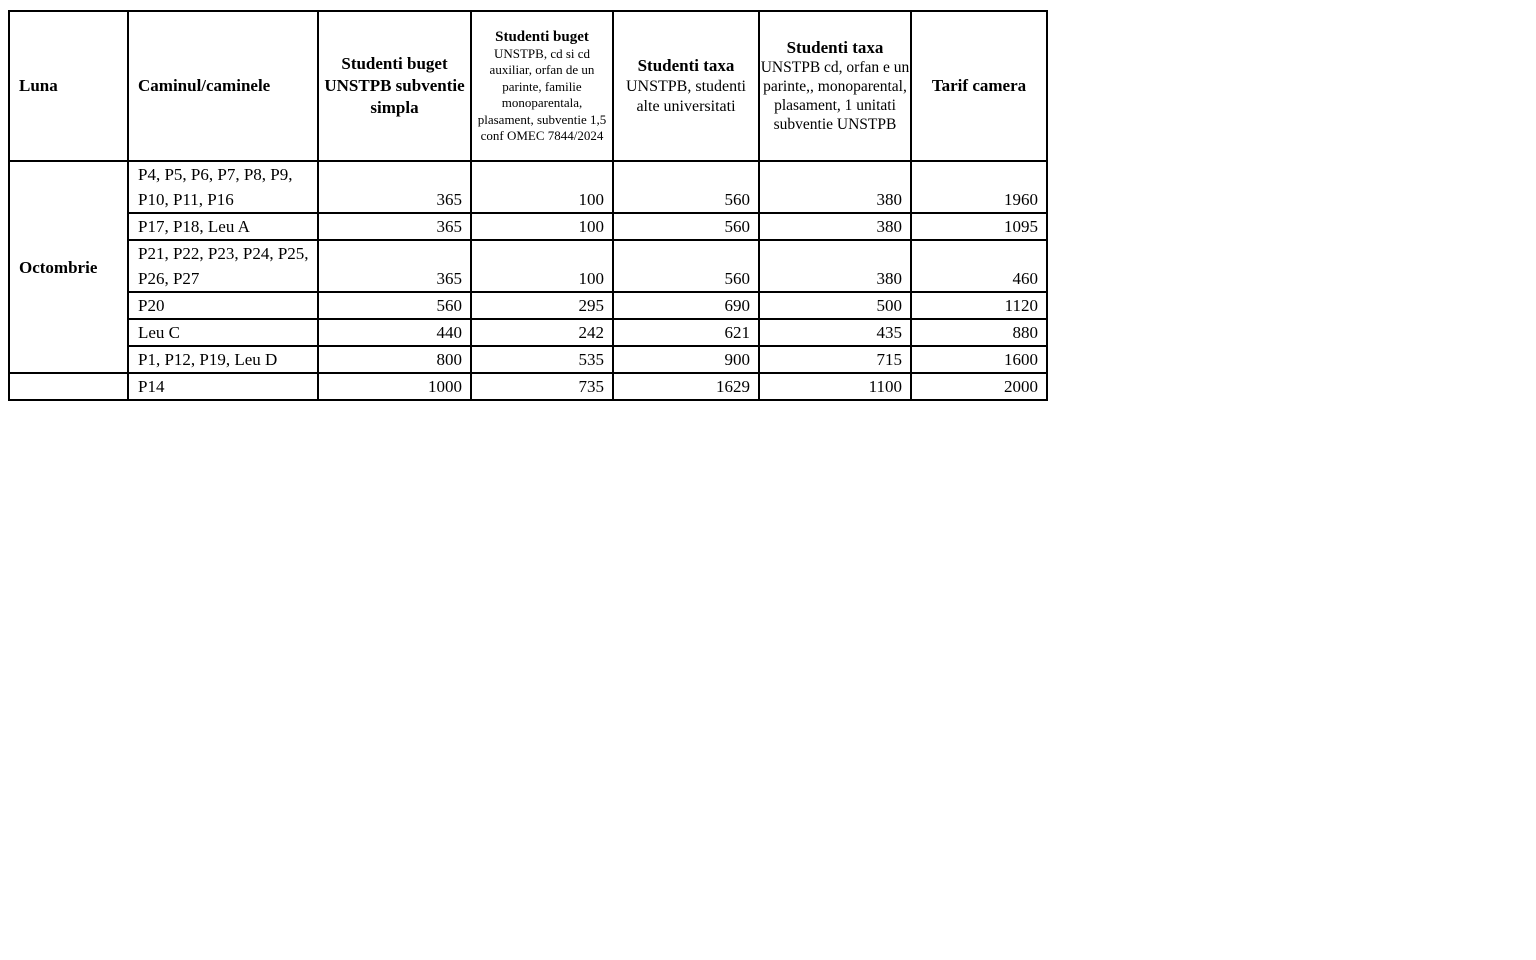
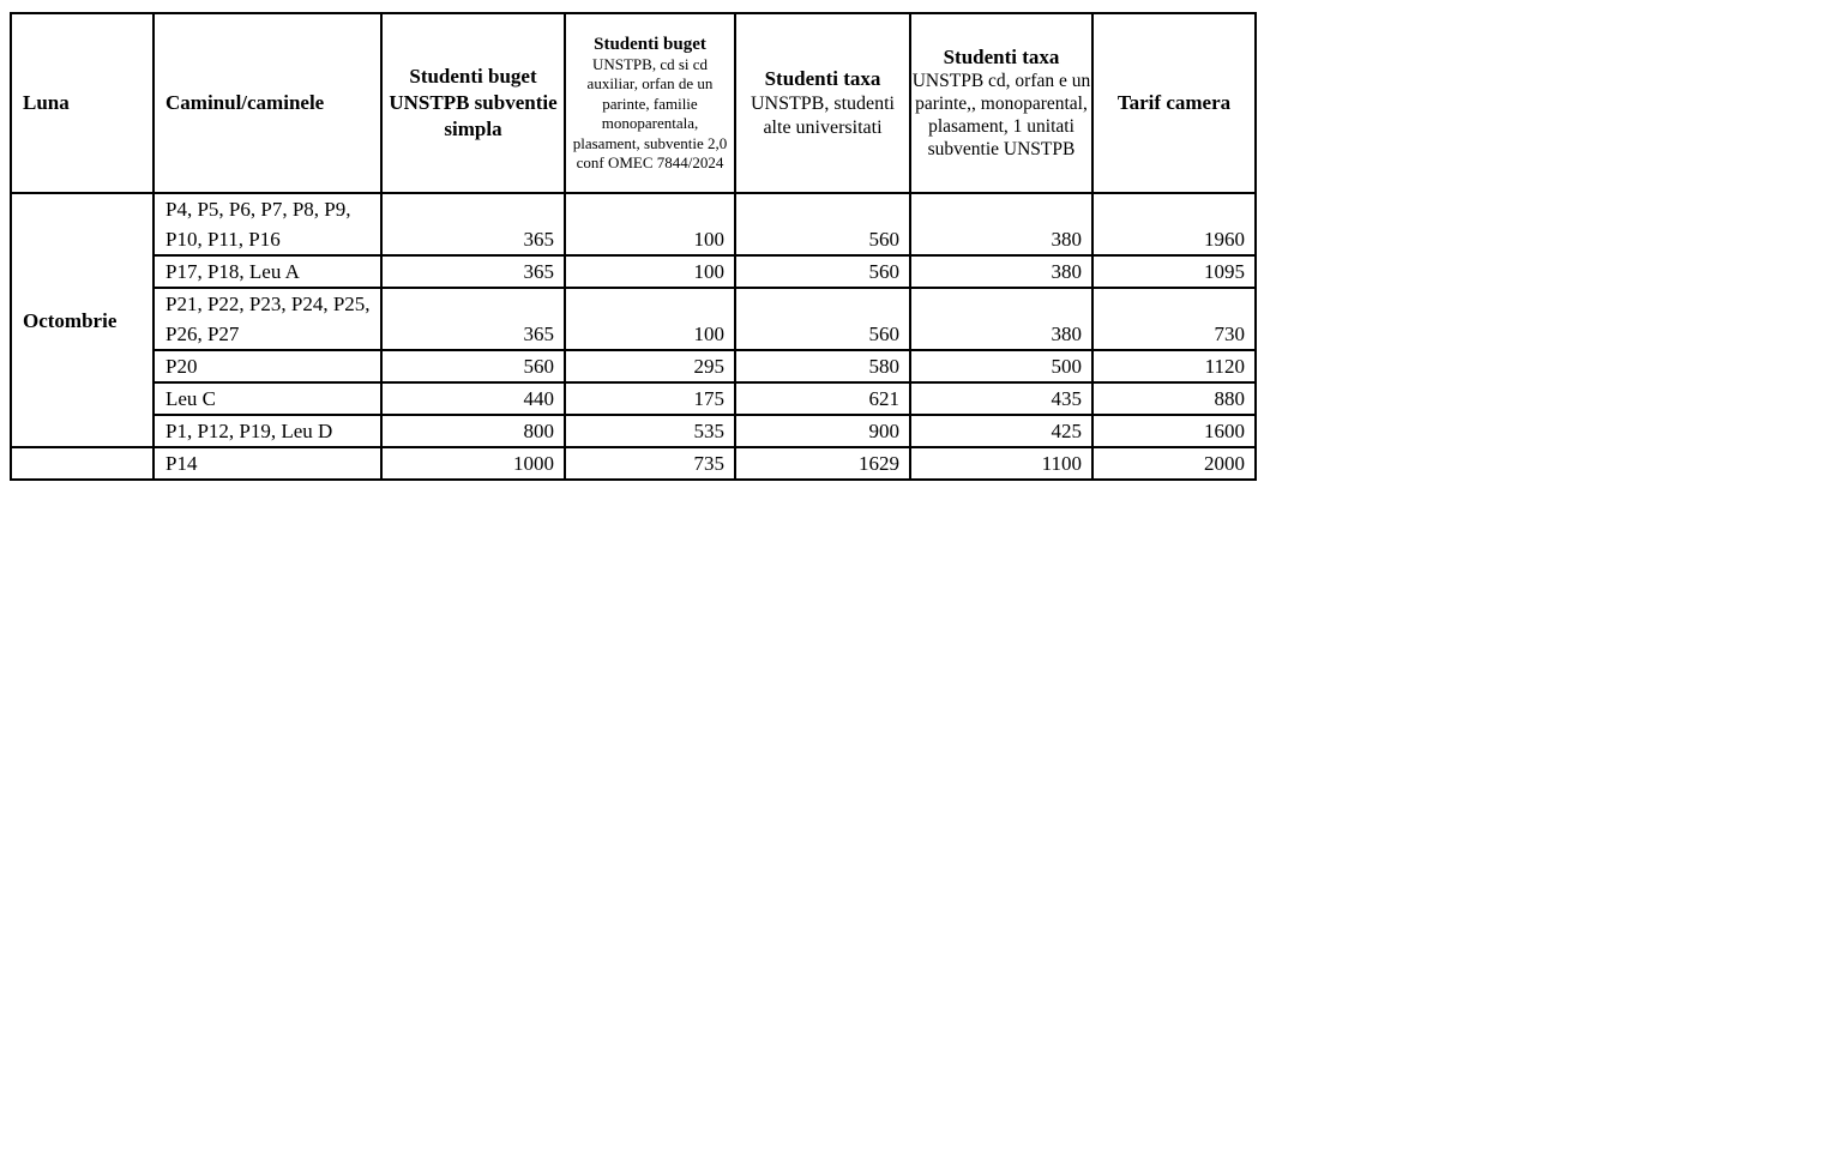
- Luna	Caminul/caminele	Studenti buget UNSTPB subventie simpla	Studenti buget UNSTPB, cd si cd auxiliar, orfan de un parinte, familie monoparentala, plasament, subventie 1,5 conf OMEC 7844/2024	Studenti taxa UNSTPB, studenti alte universitati	Studenti taxa UNSTPB cd, orfan e un parinte,, monoparental, plasament, 1 unitati subventie UNSTPB	Tarif camera
+ Luna	Caminul/caminele	Studenti buget UNSTPB subventie simpla	Studenti buget UNSTPB, cd si cd auxiliar, orfan de un parinte, familie monoparentala, plasament, subventie 2,0 conf OMEC 7844/2024	Studenti taxa UNSTPB, studenti alte universitati	Studenti taxa UNSTPB cd, orfan e un parinte,, monoparental, plasament, 1 unitati subventie UNSTPB	Tarif camera
  Octombrie	P4, P5, P6, P7, P8, P9, P10, P11, P16	365	100	560	380	1960
  P17, P18, Leu A	365	100	560	380	1095
- P21, P22, P23, P24, P25, P26, P27	365	100	560	380	460
+ P21, P22, P23, P24, P25, P26, P27	365	100	560	380	730
- P20	560	295	690	500	1120
+ P20	560	295	580	500	1120
- Leu C	440	242	621	435	880
+ Leu C	440	175	621	435	880
- P1, P12, P19, Leu D	800	535	900	715	1600
+ P1, P12, P19, Leu D	800	535	900	425	1600
  	P14	1000	735	1629	1100	2000
